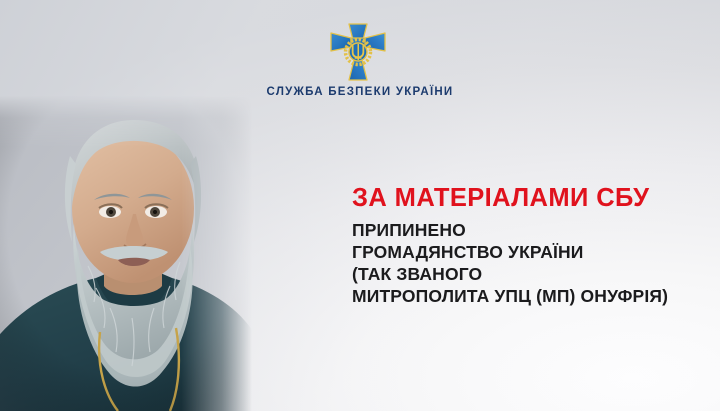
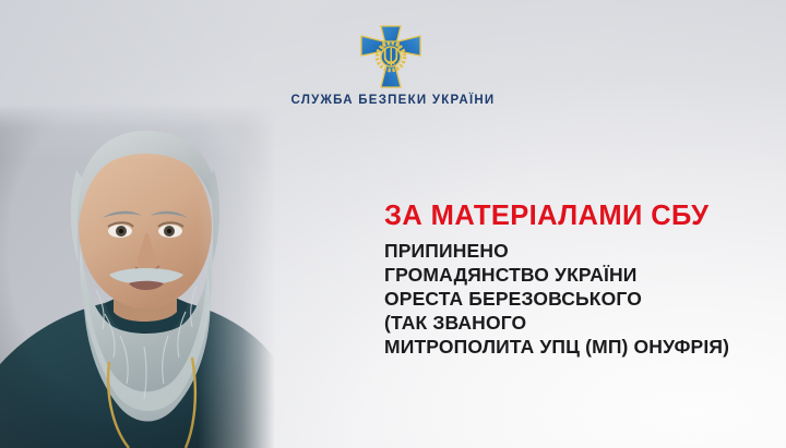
  СЛУЖБА БЕЗПЕКИ УКРАЇНИ
  ЗА МАТЕРІАЛАМИ СБУ
  ПРИПИНЕНО
  ГРОМАДЯНСТВО УКРАЇНИ
+ ОРЕСТА БЕРЕЗОВСЬКОГО
  (ТАК ЗВАНОГО
  МИТРОПОЛИТА УПЦ (МП) ОНУФРІЯ)
